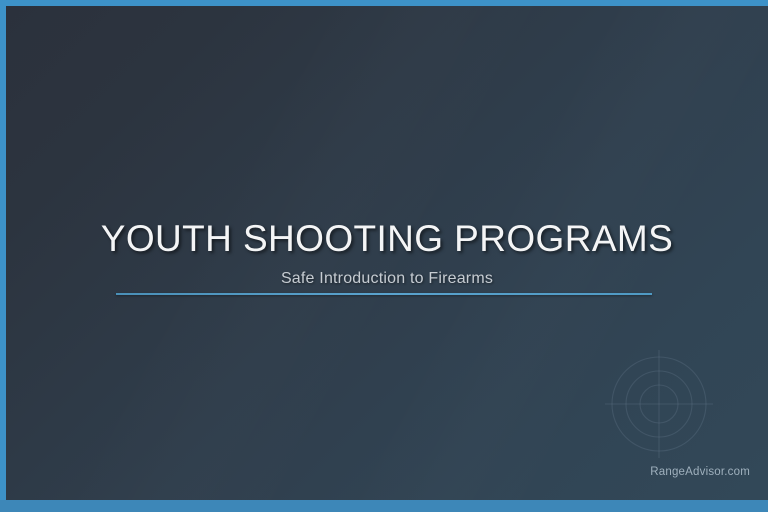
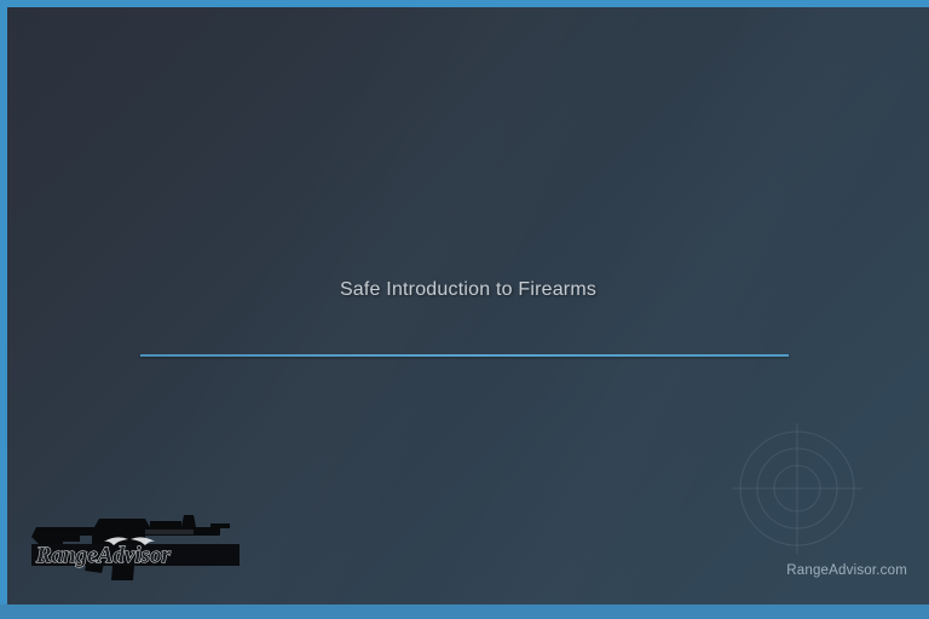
- YOUTH SHOOTING PROGRAMS
  Safe Introduction to Firearms
  RangeAdvisor.com
+ RangeAdvisor
